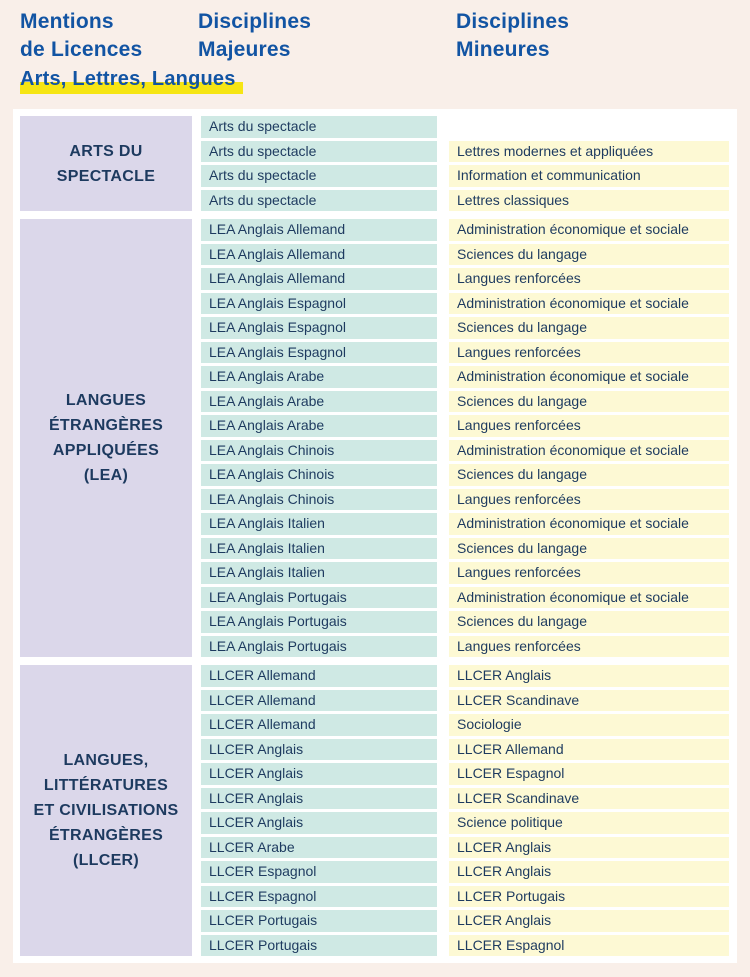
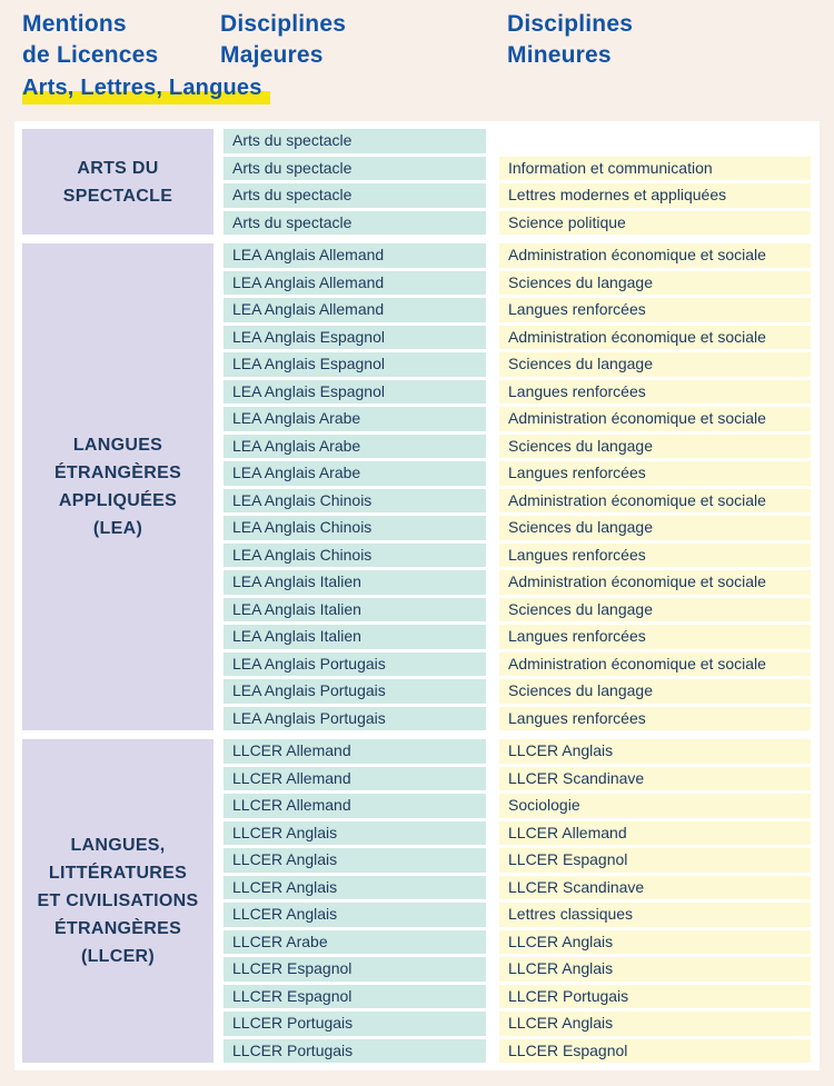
  Mentions
  de Licences
  Disciplines
  Majeures
  Disciplines
  Mineures
  Arts, Lettres, Langues
  ARTS DU
  SPECTACLE
  Arts du spectacle
  Arts du spectacle
- Lettres modernes et appliquées
+ Information et communication
  Arts du spectacle
- Information et communication
+ Lettres modernes et appliquées
  Arts du spectacle
- Lettres classiques
+ Science politique
  LANGUES
  ÉTRANGÈRES
  APPLIQUÉES
  (LEA)
  LEA Anglais Allemand
  Administration économique et sociale
  LEA Anglais Allemand
  Sciences du langage
  LEA Anglais Allemand
  Langues renforcées
  LEA Anglais Espagnol
  Administration économique et sociale
  LEA Anglais Espagnol
  Sciences du langage
  LEA Anglais Espagnol
  Langues renforcées
  LEA Anglais Arabe
  Administration économique et sociale
  LEA Anglais Arabe
  Sciences du langage
  LEA Anglais Arabe
  Langues renforcées
  LEA Anglais Chinois
  Administration économique et sociale
  LEA Anglais Chinois
  Sciences du langage
  LEA Anglais Chinois
  Langues renforcées
  LEA Anglais Italien
  Administration économique et sociale
  LEA Anglais Italien
  Sciences du langage
  LEA Anglais Italien
  Langues renforcées
  LEA Anglais Portugais
  Administration économique et sociale
  LEA Anglais Portugais
  Sciences du langage
  LEA Anglais Portugais
  Langues renforcées
  LANGUES,
  LITTÉRATURES
  ET CIVILISATIONS
  ÉTRANGÈRES
  (LLCER)
  LLCER Allemand
  LLCER Anglais
  LLCER Allemand
  LLCER Scandinave
  LLCER Allemand
  Sociologie
  LLCER Anglais
  LLCER Allemand
  LLCER Anglais
  LLCER Espagnol
  LLCER Anglais
  LLCER Scandinave
  LLCER Anglais
- Science politique
+ Lettres classiques
  LLCER Arabe
  LLCER Anglais
  LLCER Espagnol
  LLCER Anglais
  LLCER Espagnol
  LLCER Portugais
  LLCER Portugais
  LLCER Anglais
  LLCER Portugais
  LLCER Espagnol
